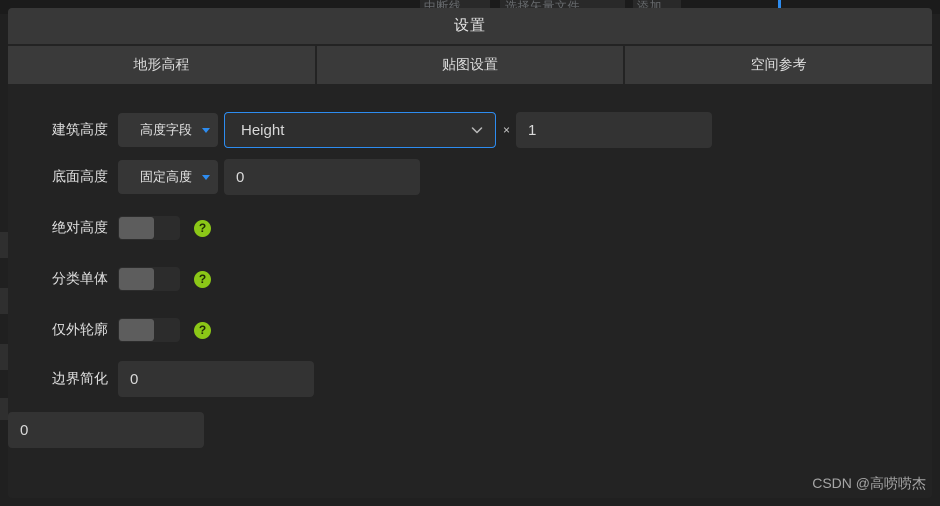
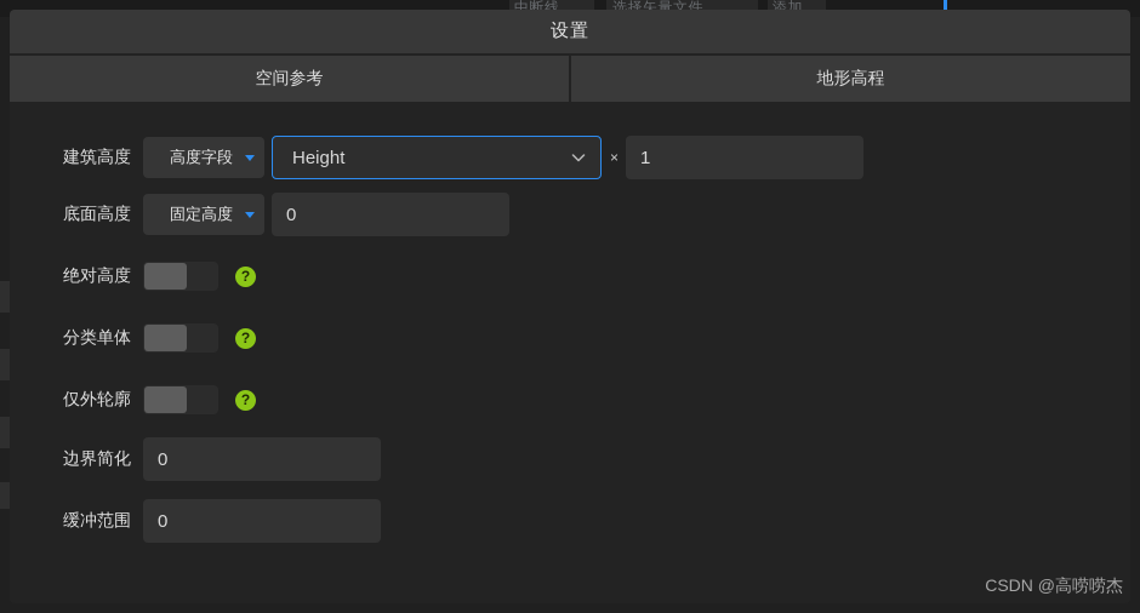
  中断线
  选择矢量文件
  添加
  设置
- 地形高程
+ 空间参考
- 贴图设置
- 空间参考
+ 地形高程
  建筑高度
  高度字段
  Height
  ×
  1
  底面高度
  固定高度
  0
  绝对高度
  ?
  分类单体
  ?
  仅外轮廓
  ?
  边界简化
  0
+ 缓冲范围
  0
  CSDN @高唠唠杰
